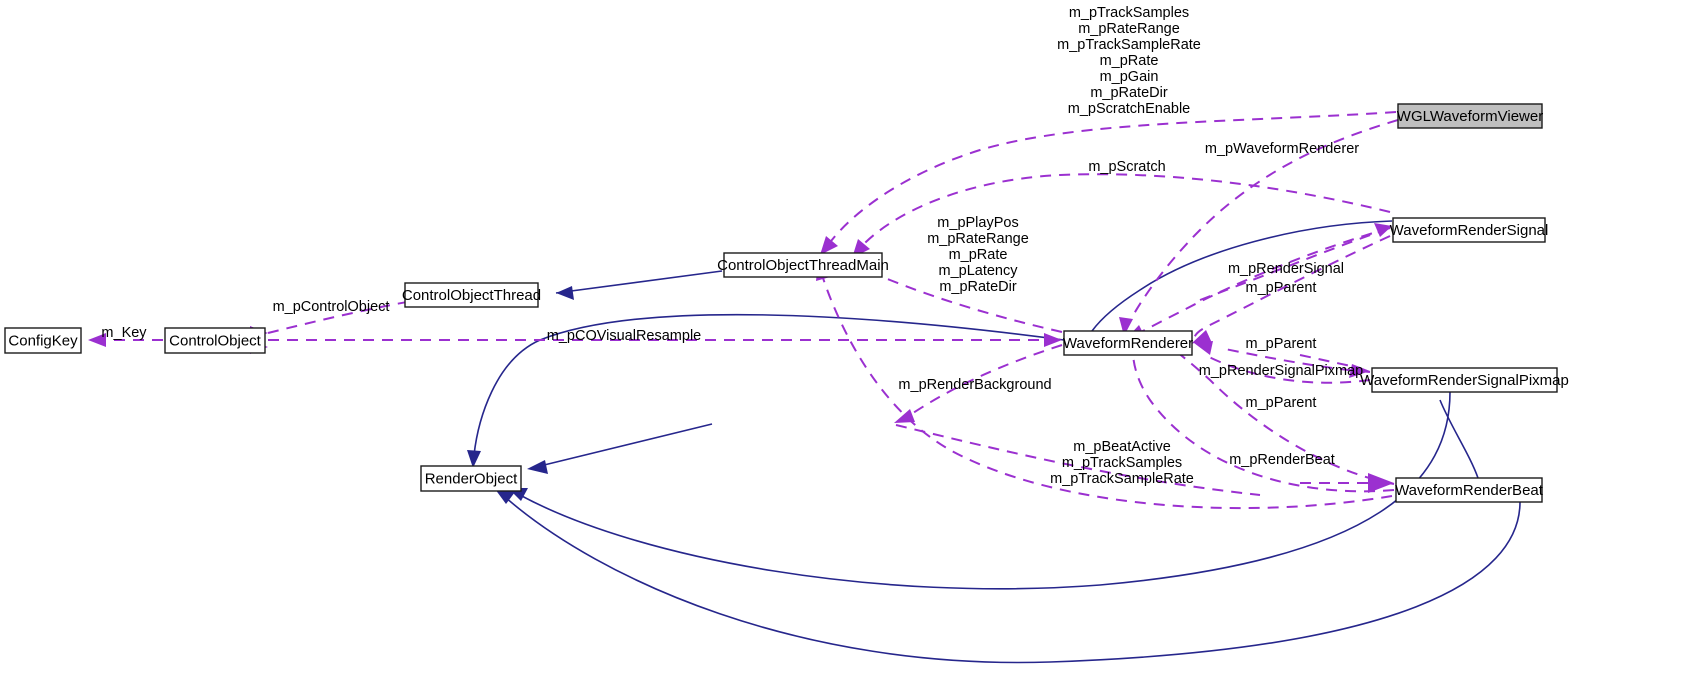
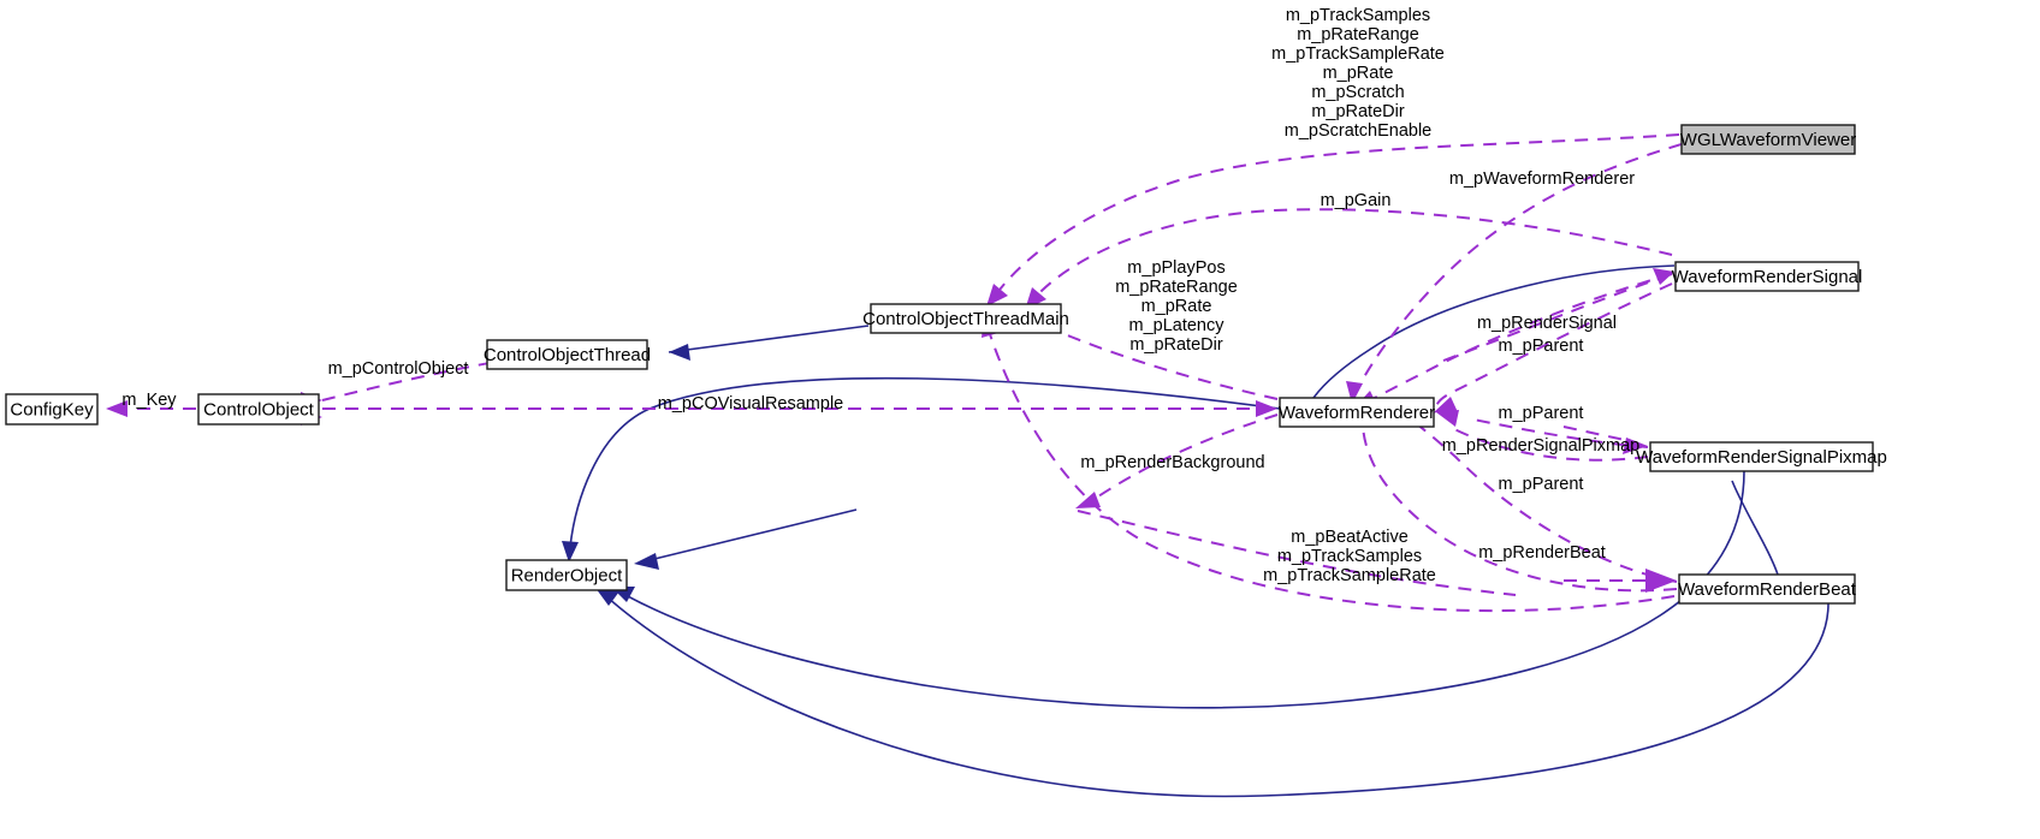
  WGLWaveformViewer
  WaveformRenderSignal
  ControlObjectThreadMain
  ControlObjectThread
  ConfigKey
  ControlObject
  WaveformRenderer
  WaveformRenderSignalPixmap
  RenderObject
  WaveformRenderBeat
  m_pTrackSamples
  m_pRateRange
  m_pTrackSampleRate
  m_pRate
- m_pGain
+ m_pScratch
  m_pRateDir
  m_pScratchEnable
  m_pWaveformRenderer
- m_pScratch
+ m_pGain
  m_pPlayPos
  m_pRateRange
  m_pRate
  m_pLatency
  m_pRateDir
  m_pRenderSignal
  m_pParent
  m_pControlObject
  m_pCOVisualResample
  m_Key
  m_pParent
  m_pRenderSignalPixmap
  m_pRenderBackground
  m_pParent
  m_pBeatActive
  m_pTrackSamples
  m_pTrackSampleRate
  m_pRenderBeat
